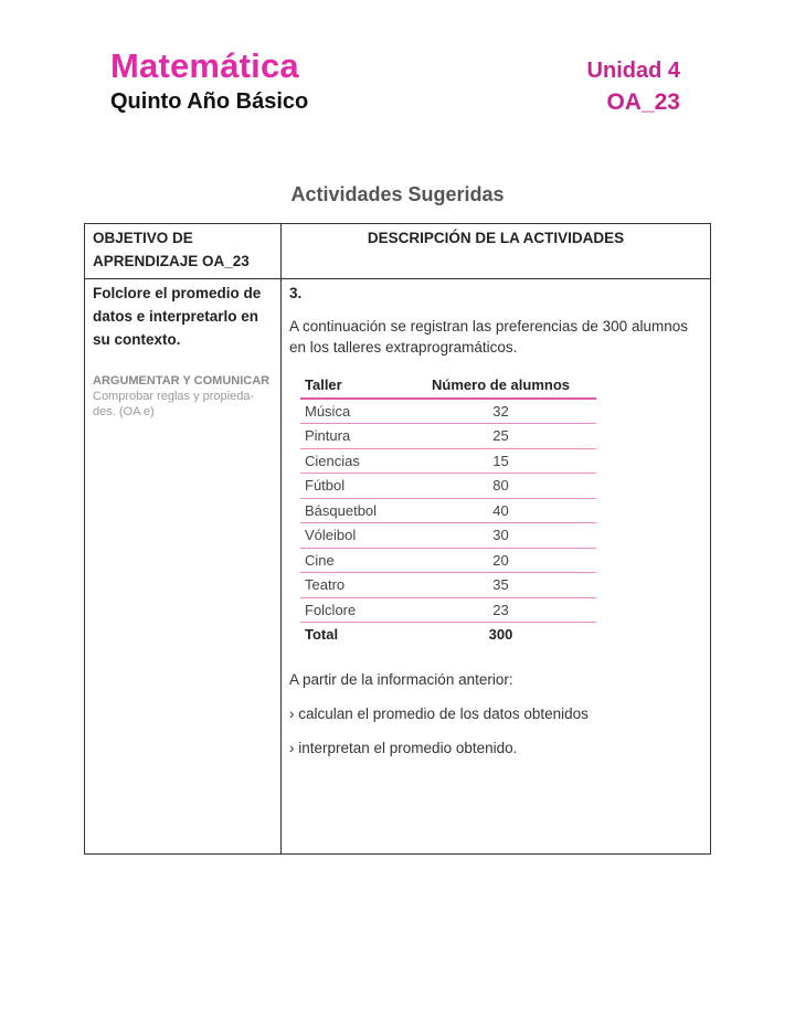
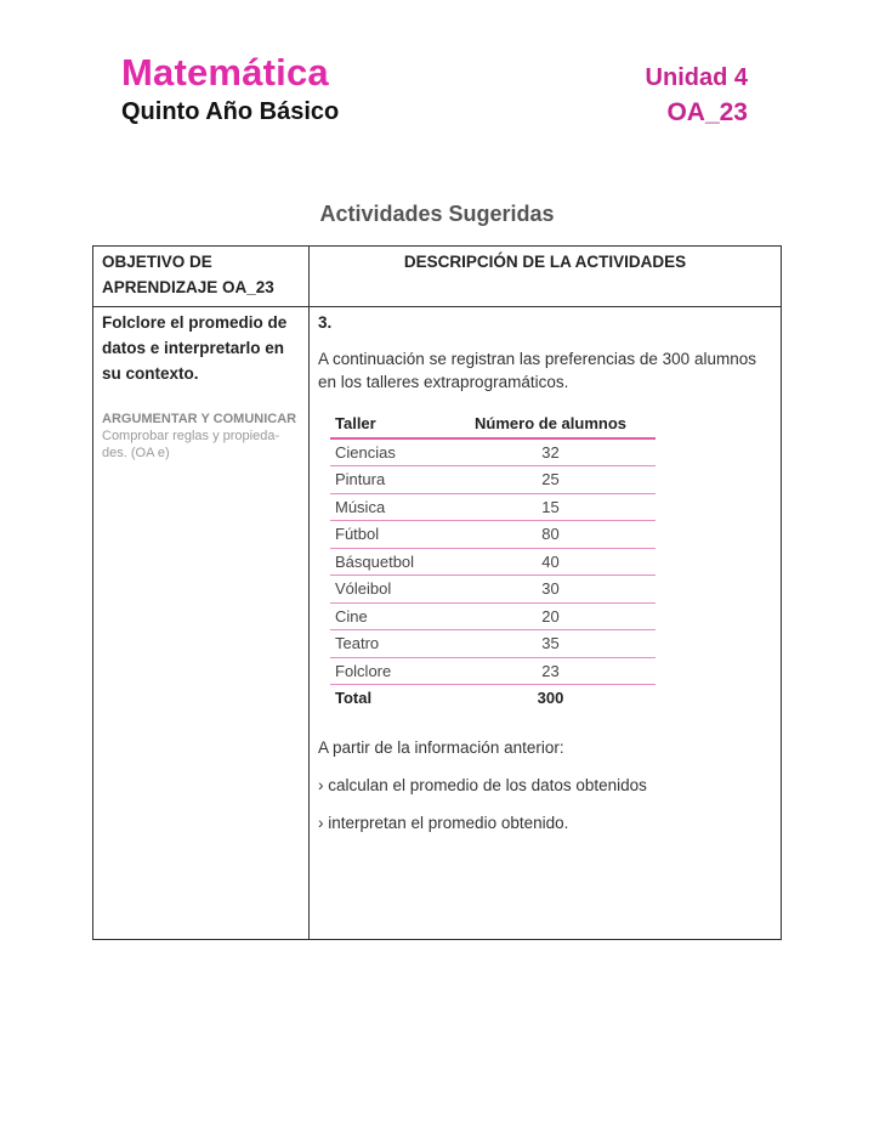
  Matemática
  Quinto Año Básico
  Unidad 4
  OA_23
  Actividades Sugeridas
  OBJETIVO DE APRENDIZAJE OA_23	DESCRIPCIÓN DE LA ACTIVIDADES
  Folclore el promedio de datos e interpretarlo en su contexto. ARGUMENTAR Y COMUNICAR Comprobar reglas y propieda-des. (OA e)	3. A continuación se registran las preferencias de 300 alumnos en los talleres extraprogramáticos.
  Taller	Número de alumnos
- Música	32
+ Ciencias	32
  Pintura	25
- Ciencias	15
+ Música	15
  Fútbol	80
  Básquetbol	40
  Vóleibol	30
  Cine	20
  Teatro	35
  Folclore	23
  Total	300
  	A partir de la información anterior: › calculan el promedio de los datos obtenidos › interpretan el promedio obtenido.
